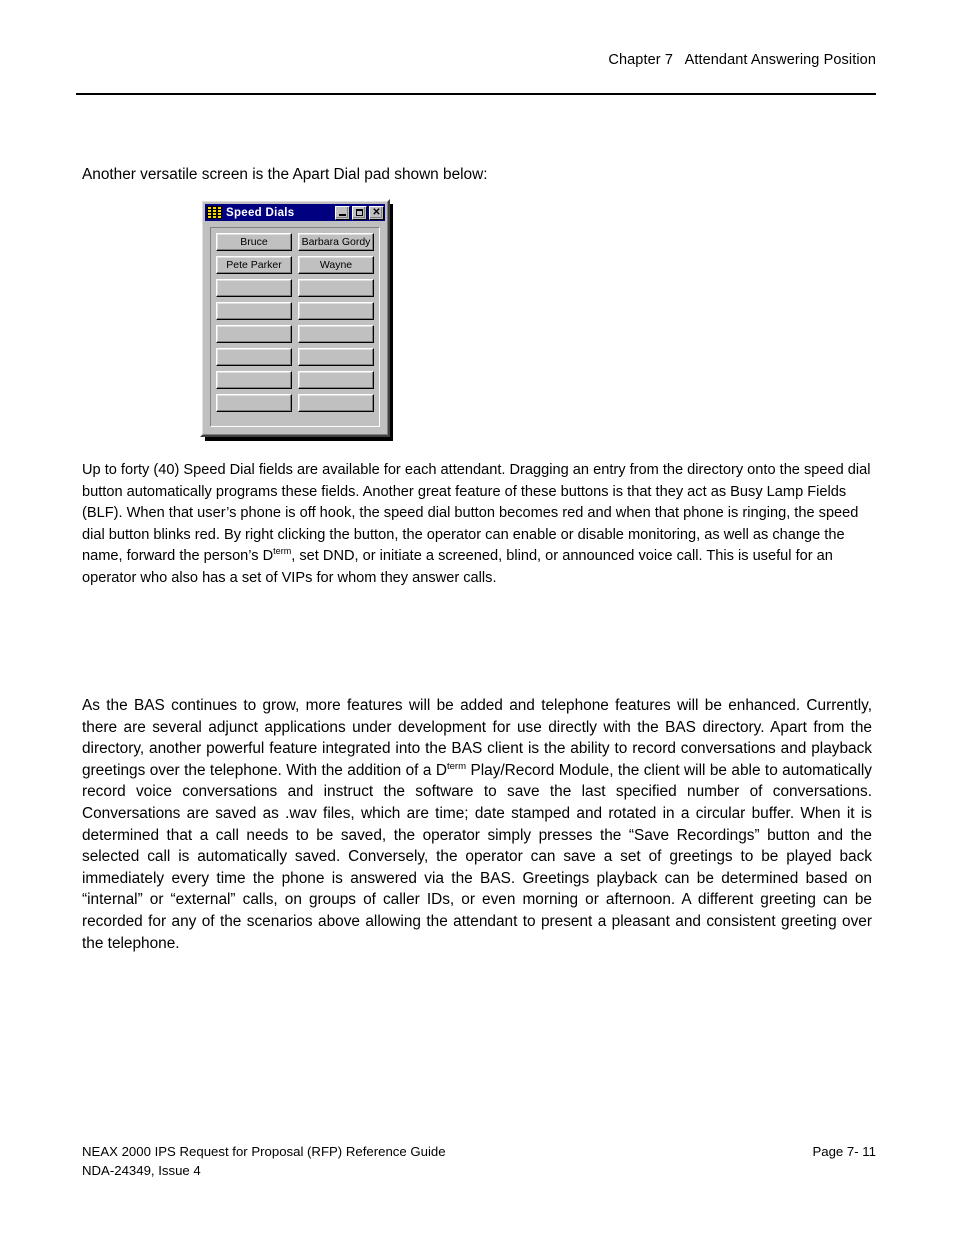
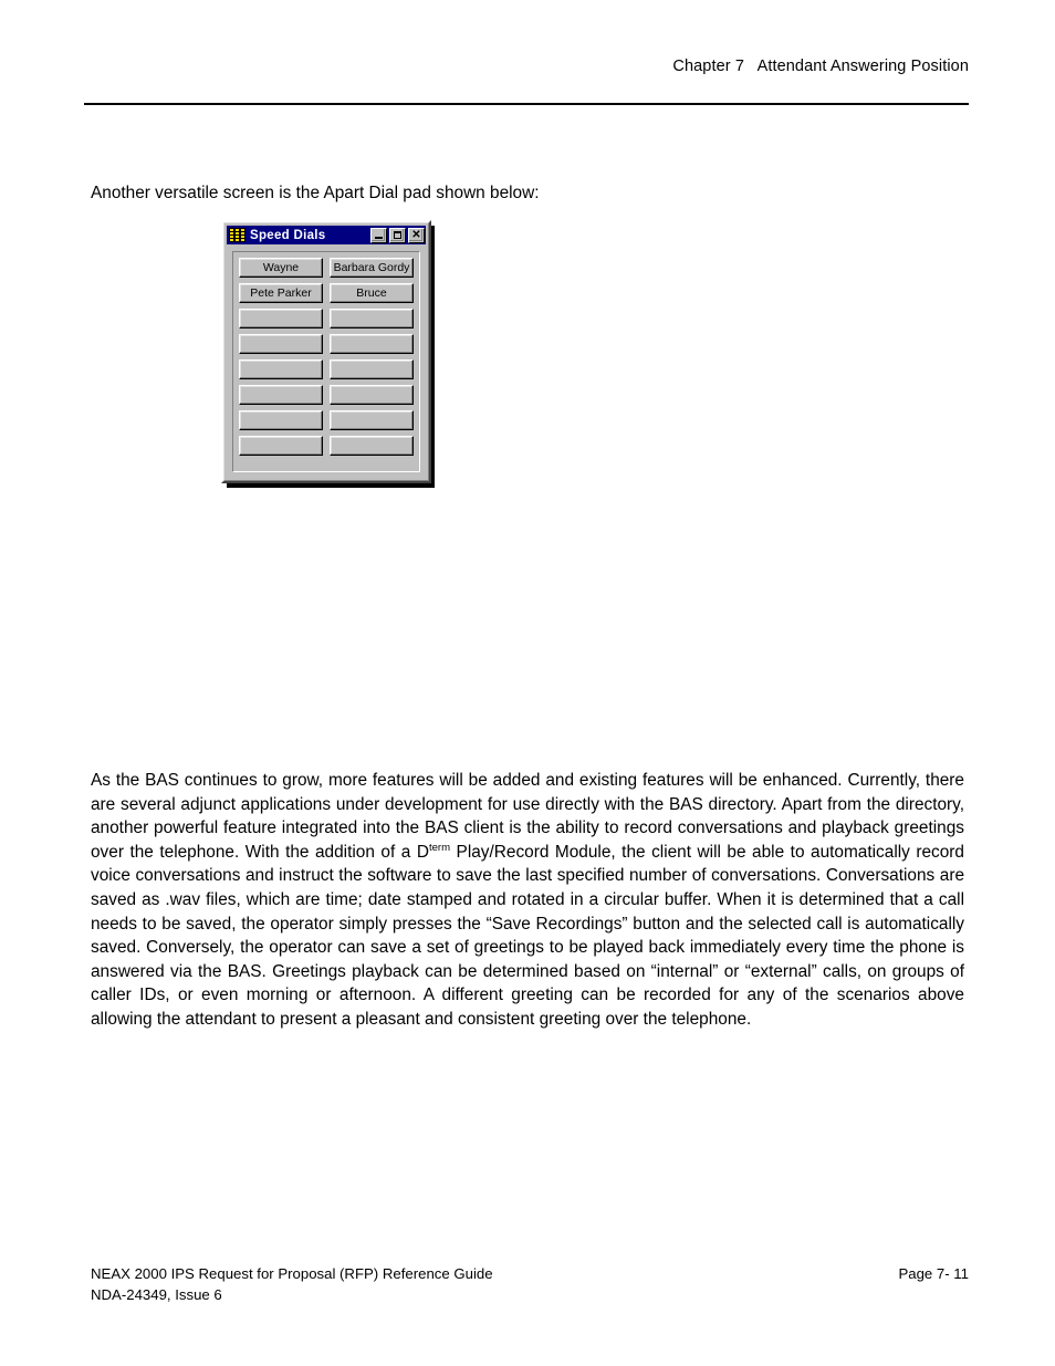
  Chapter 7 Attendant Answering Position
  Another versatile screen is the Apart Dial pad shown below:
  Speed Dials
  ✕
- Bruce
+ Wayne
  Barbara Gordy
  Pete Parker
- Wayne
+ Bruce
- Up to forty (40) Speed Dial fields are available for each attendant. Dragging an entry from the directory onto the speed dial button automatically programs these fields. Another great feature of these buttons is that they act as Busy Lamp Fields (BLF). When that user’s phone is off hook, the speed dial button becomes red and when that phone is ringing, the speed dial button blinks red. By right clicking the button, the operator can enable or disable monitoring, as well as change the name, forward the person’s Dterm, set DND, or initiate a screened, blind, or announced voice call. This is useful for an operator who also has a set of VIPs for whom they answer calls.
- As the BAS continues to grow, more features will be added and telephone features will be enhanced. Currently, there are several adjunct applications under development for use directly with the BAS directory. Apart from the directory, another powerful feature integrated into the BAS client is the ability to record conversations and playback greetings over the telephone. With the addition of a Dterm Play/Record Module, the client will be able to automatically record voice conversations and instruct the software to save the last specified number of conversations. Conversations are saved as .wav files, which are time; date stamped and rotated in a circular buffer. When it is determined that a call needs to be saved, the operator simply presses the “Save Recordings” button and the selected call is automatically saved. Conversely, the operator can save a set of greetings to be played back immediately every time the phone is answered via the BAS. Greetings playback can be determined based on “internal” or “external” calls, on groups of caller IDs, or even morning or afternoon. A different greeting can be recorded for any of the scenarios above allowing the attendant to present a pleasant and consistent greeting over the telephone.
+ As the BAS continues to grow, more features will be added and existing features will be enhanced. Currently, there are several adjunct applications under development for use directly with the BAS directory. Apart from the directory, another powerful feature integrated into the BAS client is the ability to record conversations and playback greetings over the telephone. With the addition of a Dterm Play/Record Module, the client will be able to automatically record voice conversations and instruct the software to save the last specified number of conversations. Conversations are saved as .wav files, which are time; date stamped and rotated in a circular buffer. When it is determined that a call needs to be saved, the operator simply presses the “Save Recordings” button and the selected call is automatically saved. Conversely, the operator can save a set of greetings to be played back immediately every time the phone is answered via the BAS. Greetings playback can be determined based on “internal” or “external” calls, on groups of caller IDs, or even morning or afternoon. A different greeting can be recorded for any of the scenarios above allowing the attendant to present a pleasant and consistent greeting over the telephone.
  NEAX 2000 IPS Request for Proposal (RFP) Reference Guide
  Page 7- 11
- NDA-24349, Issue 4
+ NDA-24349, Issue 6
